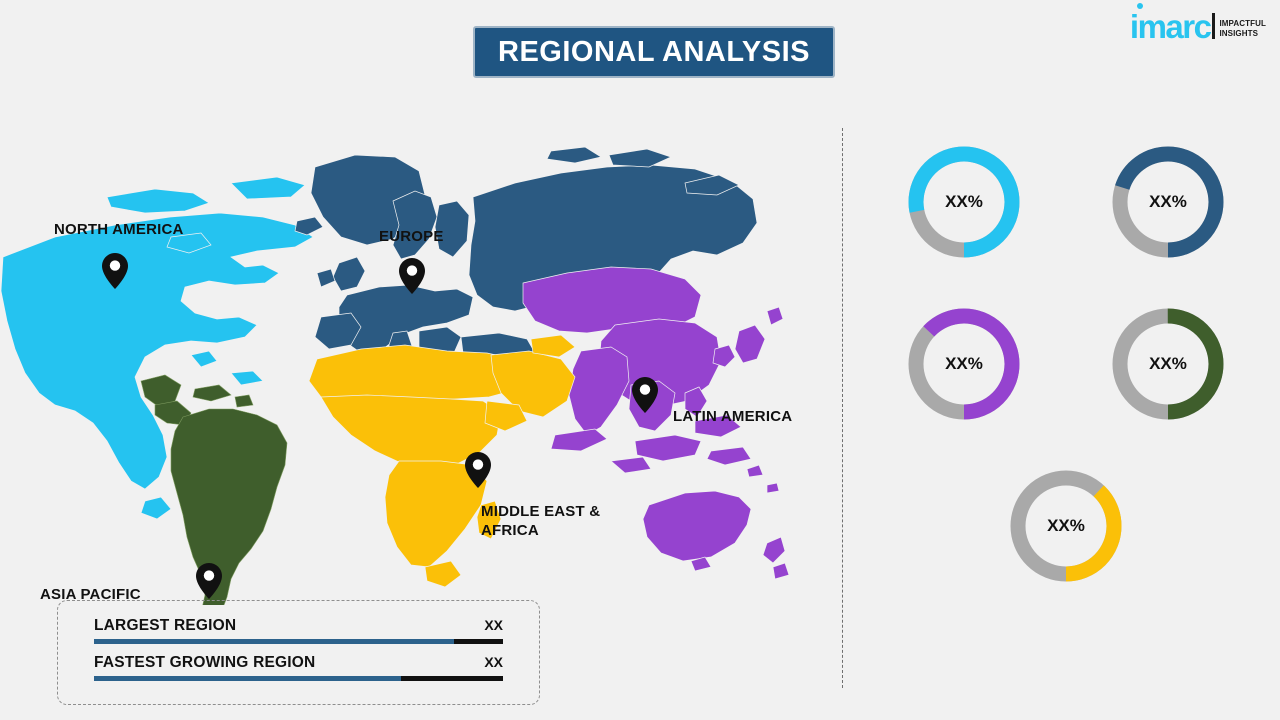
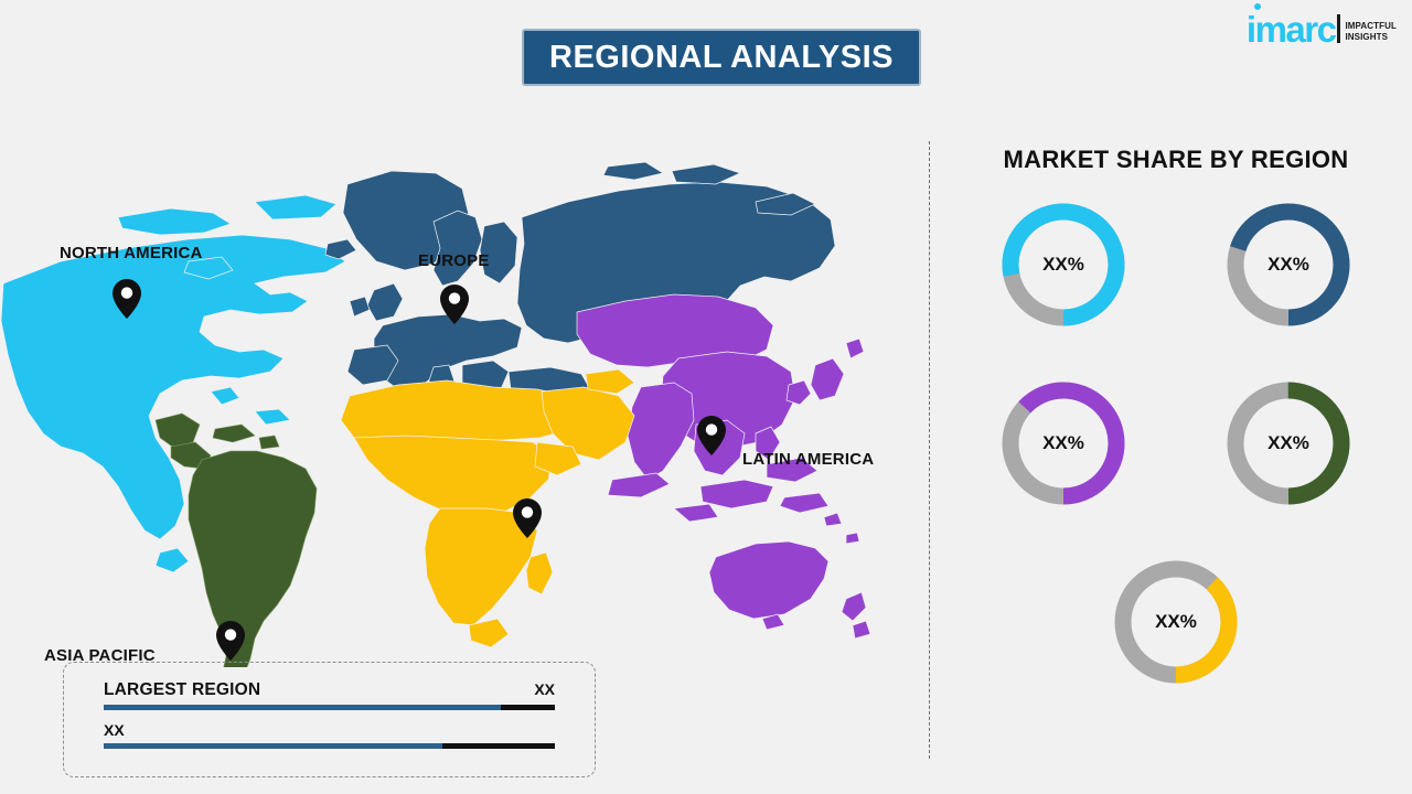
  REGIONAL ANALYSIS
  imarc
  IMPACTFUL
  INSIGHTS
  NORTH AMERICA
  EUROPE
  LATIN AMERICA
- MIDDLE EAST &
- AFRICA
  ASIA PACIFIC
  LARGEST REGION
  XX
- FASTEST GROWING REGION
  XX
+ MARKET SHARE BY REGION
  XX%
  XX%
  XX%
  XX%
  XX%
